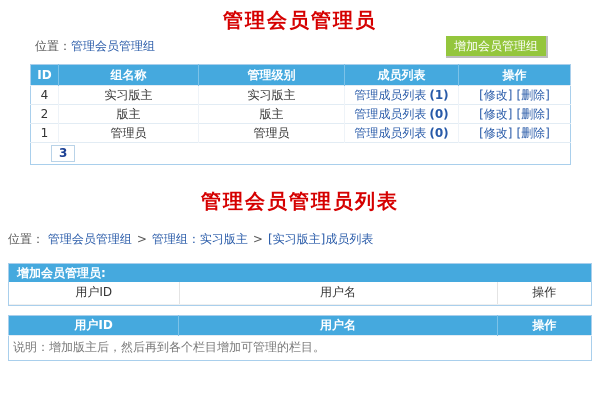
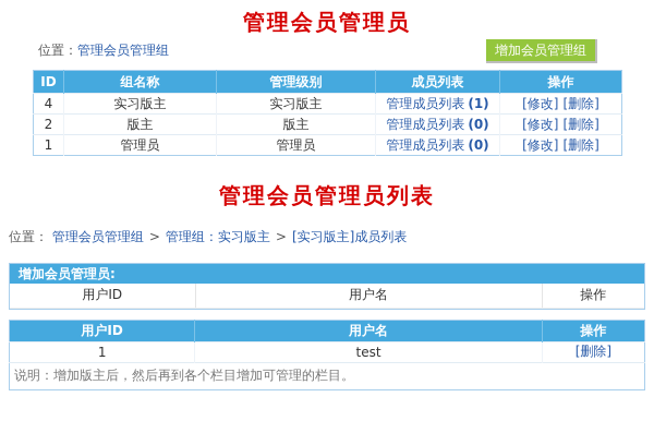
  管理会员管理员
  位置：管理会员管理组
  增加会员管理组
  ID	组名称	管理级别	成员列表	操作
  4	实习版主	实习版主	管理成员列表 (1)	[修改] [删除]
  2	版主	版主	管理成员列表 (0)	[修改] [删除]
  1	管理员	管理员	管理成员列表 (0)	[修改] [删除]
- 3
  管理会员管理员列表
  位置： 管理会员管理组 > 管理组：实习版主 > [实习版主]成员列表
  增加会员管理员:
  用户ID	用户名	操作
  用户ID	用户名	操作
+ 1	test	[删除]
  说明：增加版主后，然后再到各个栏目增加可管理的栏目。
